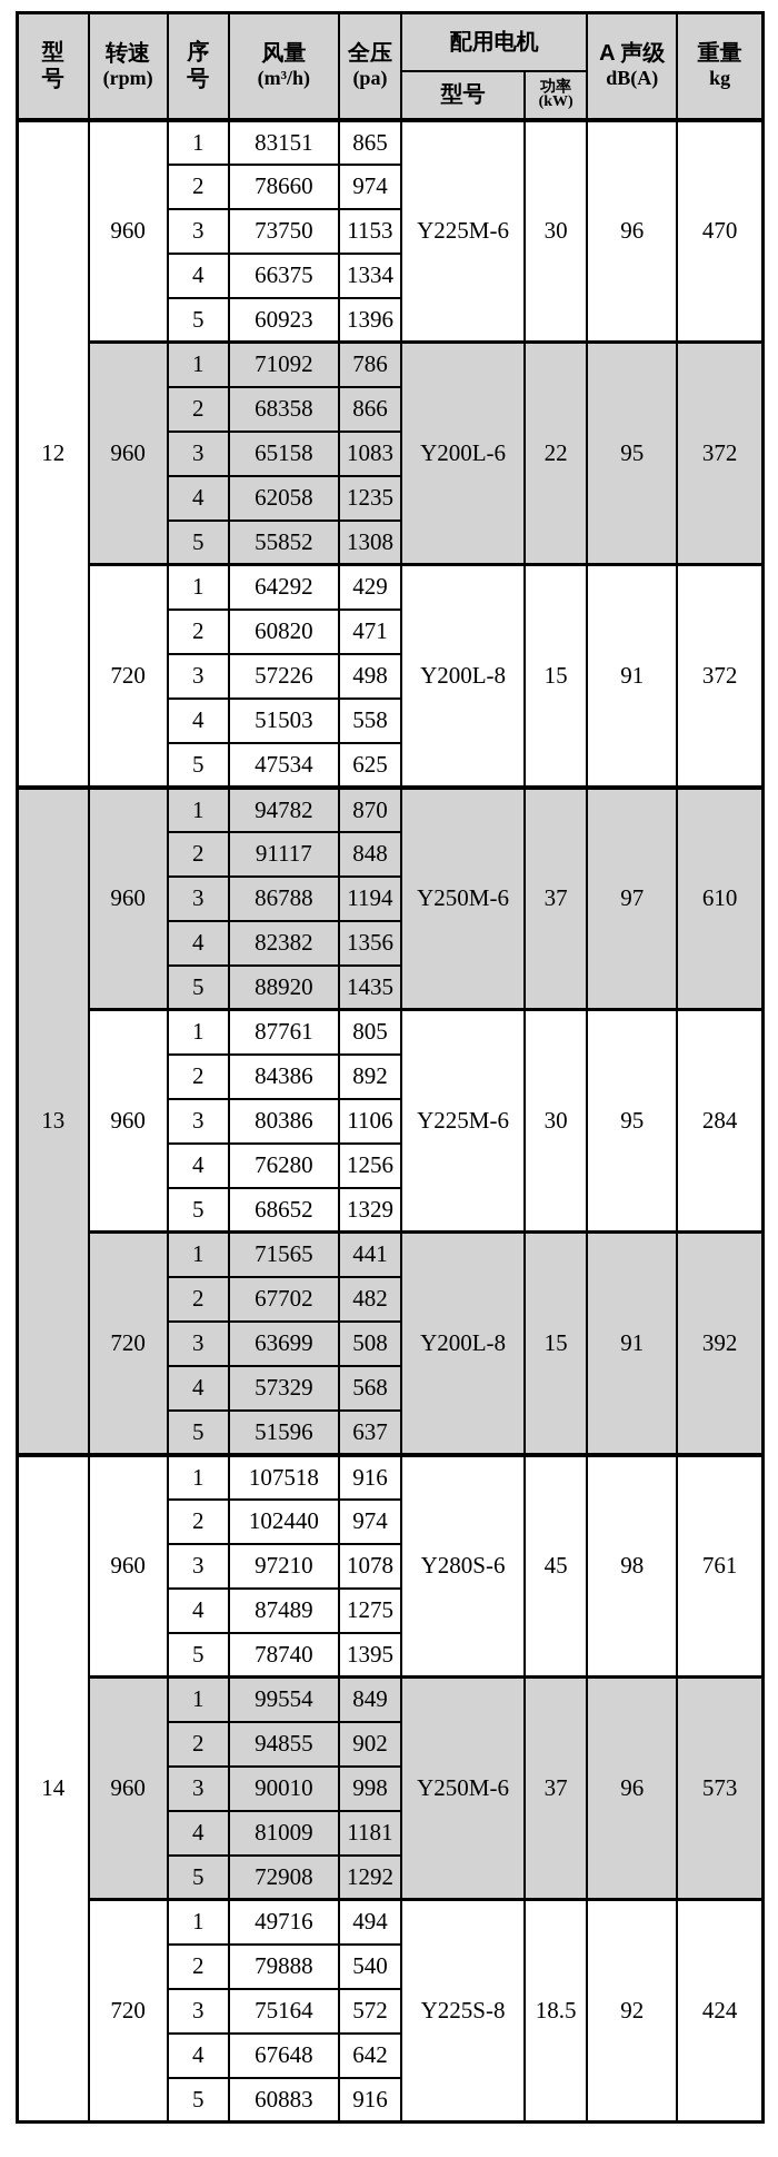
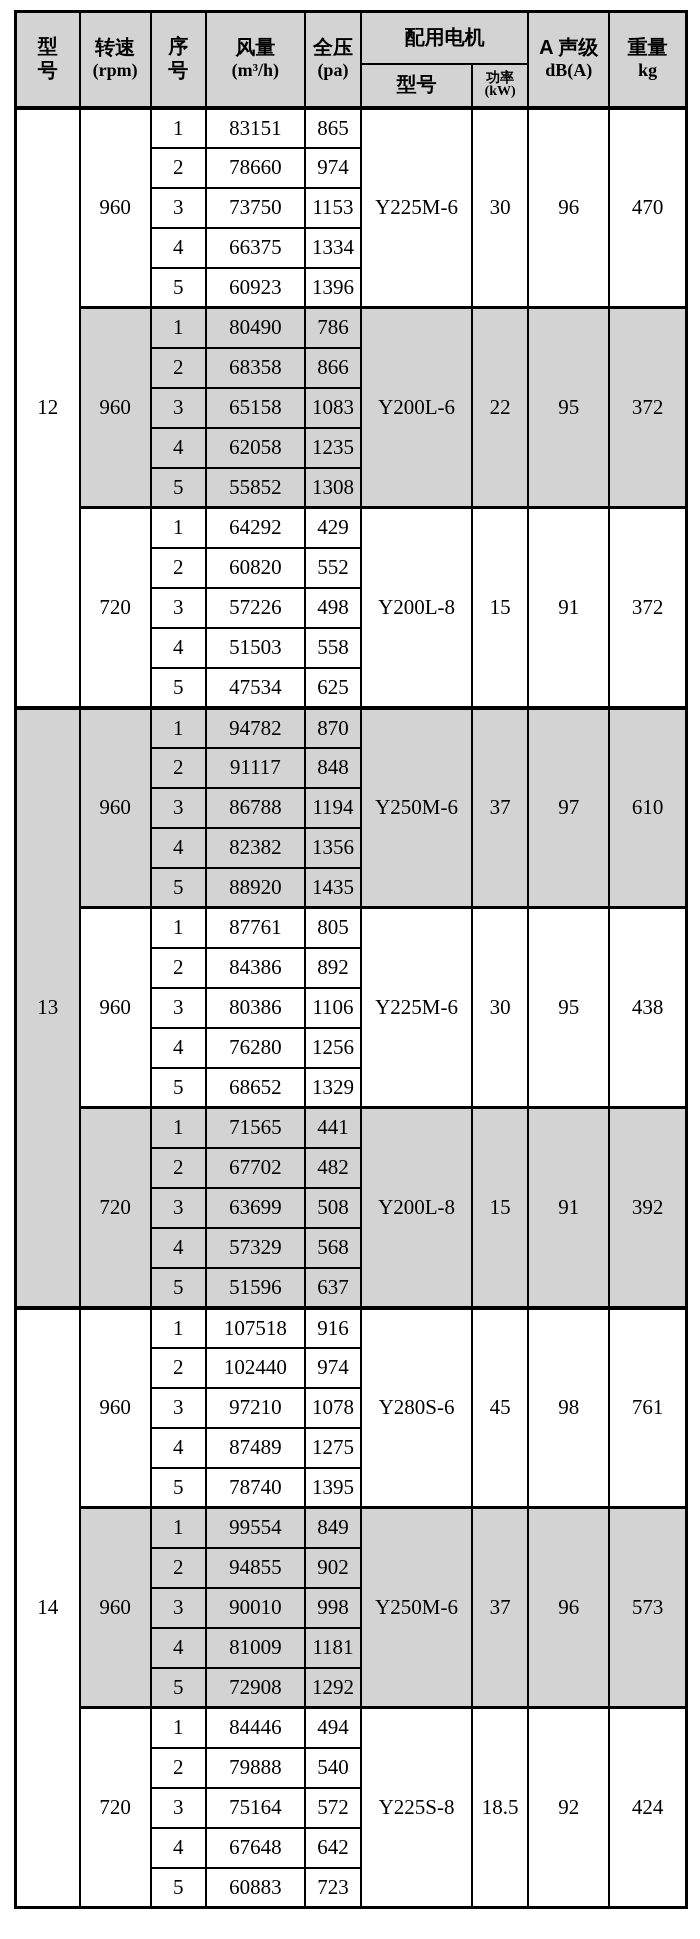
  型 号	转速 (rpm)	序 号	风量 (m³/h)	全压 (pa)	配用电机	A 声级 dB(A)	重量 kg
  型号	功率 (kW)
  12	960	1	83151	865	Y225M-6	30	96	470
  2	78660	974
  3	73750	1153
  4	66375	1334
  5	60923	1396
- 960	1	71092	786	Y200L-6	22	95	372
+ 960	1	80490	786	Y200L-6	22	95	372
  2	68358	866
  3	65158	1083
  4	62058	1235
  5	55852	1308
  720	1	64292	429	Y200L-8	15	91	372
- 2	60820	471
+ 2	60820	552
  3	57226	498
  4	51503	558
  5	47534	625
  13	960	1	94782	870	Y250M-6	37	97	610
  2	91117	848
  3	86788	1194
  4	82382	1356
  5	88920	1435
- 960	1	87761	805	Y225M-6	30	95	284
+ 960	1	87761	805	Y225M-6	30	95	438
  2	84386	892
  3	80386	1106
  4	76280	1256
  5	68652	1329
  720	1	71565	441	Y200L-8	15	91	392
  2	67702	482
  3	63699	508
  4	57329	568
  5	51596	637
  14	960	1	107518	916	Y280S-6	45	98	761
  2	102440	974
  3	97210	1078
  4	87489	1275
  5	78740	1395
  960	1	99554	849	Y250M-6	37	96	573
  2	94855	902
  3	90010	998
  4	81009	1181
  5	72908	1292
- 720	1	49716	494	Y225S-8	18.5	92	424
+ 720	1	84446	494	Y225S-8	18.5	92	424
  2	79888	540
  3	75164	572
  4	67648	642
- 5	60883	916
+ 5	60883	723
